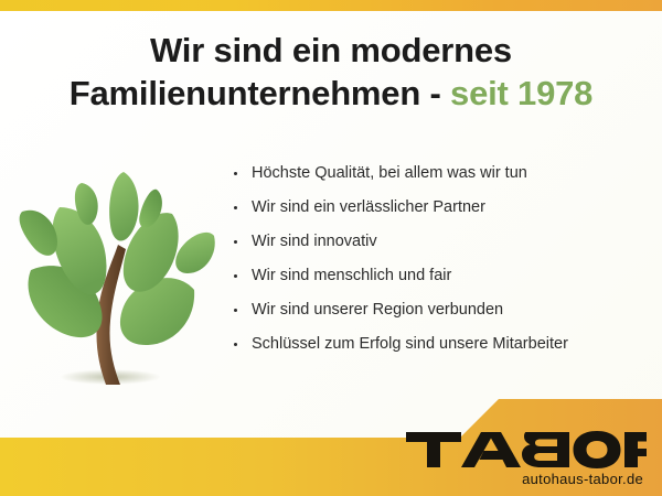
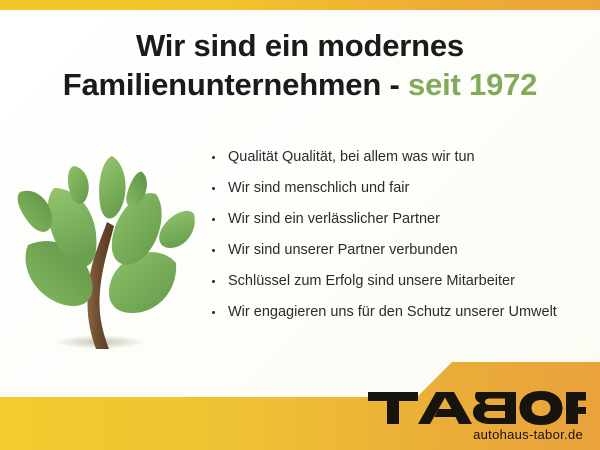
  Wir sind ein modernes
- Familienunternehmen - seit 1978
+ Familienunternehmen - seit 1972
- Höchste Qualität, bei allem was wir tun
+ Qualität Qualität, bei allem was wir tun
- Wir sind ein verlässlicher Partner
+ Wir sind menschlich und fair
- Wir sind innovativ
- Wir sind menschlich und fair
+ Wir sind ein verlässlicher Partner
- Wir sind unserer Region verbunden
+ Wir sind unserer Partner verbunden
  Schlüssel zum Erfolg sind unsere Mitarbeiter
+ Wir engagieren uns für den Schutz unserer Umwelt
  autohaus-tabor.de
